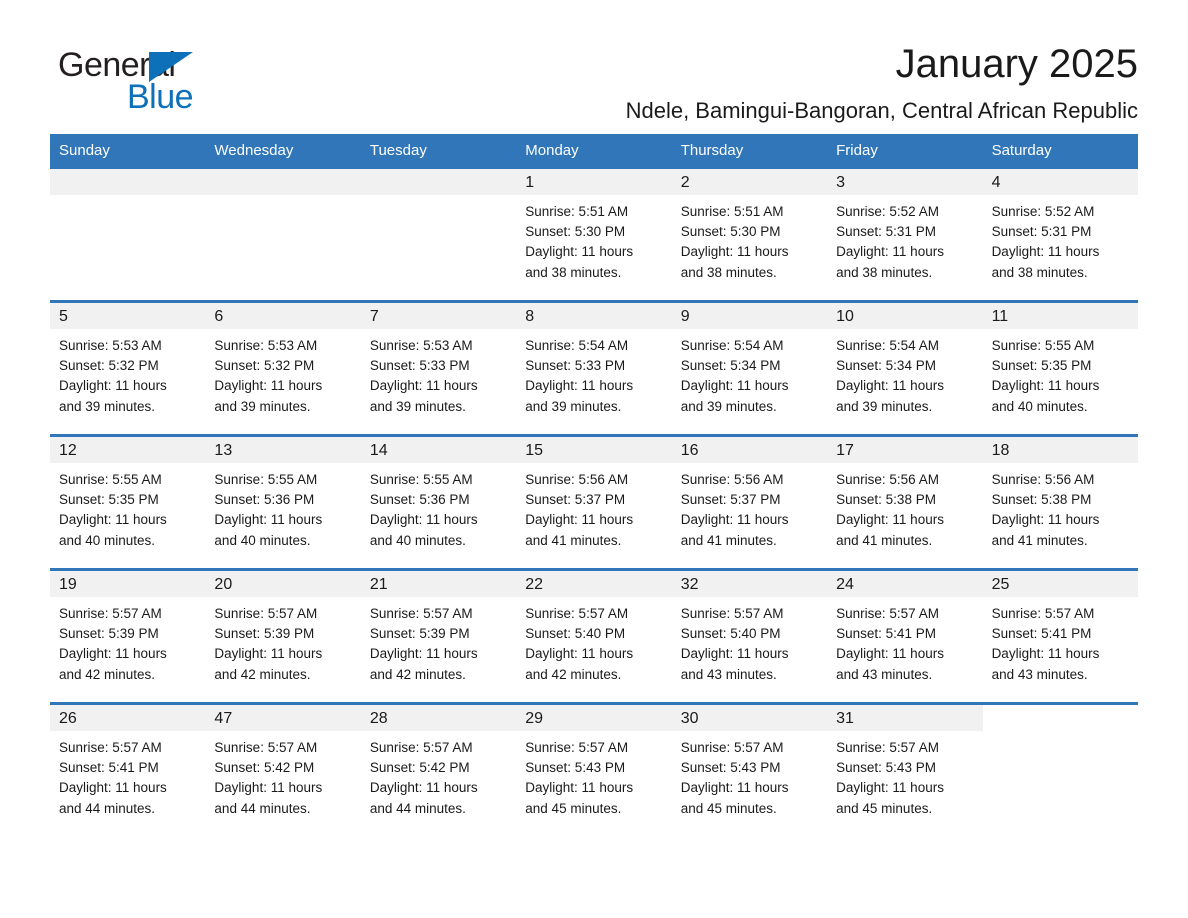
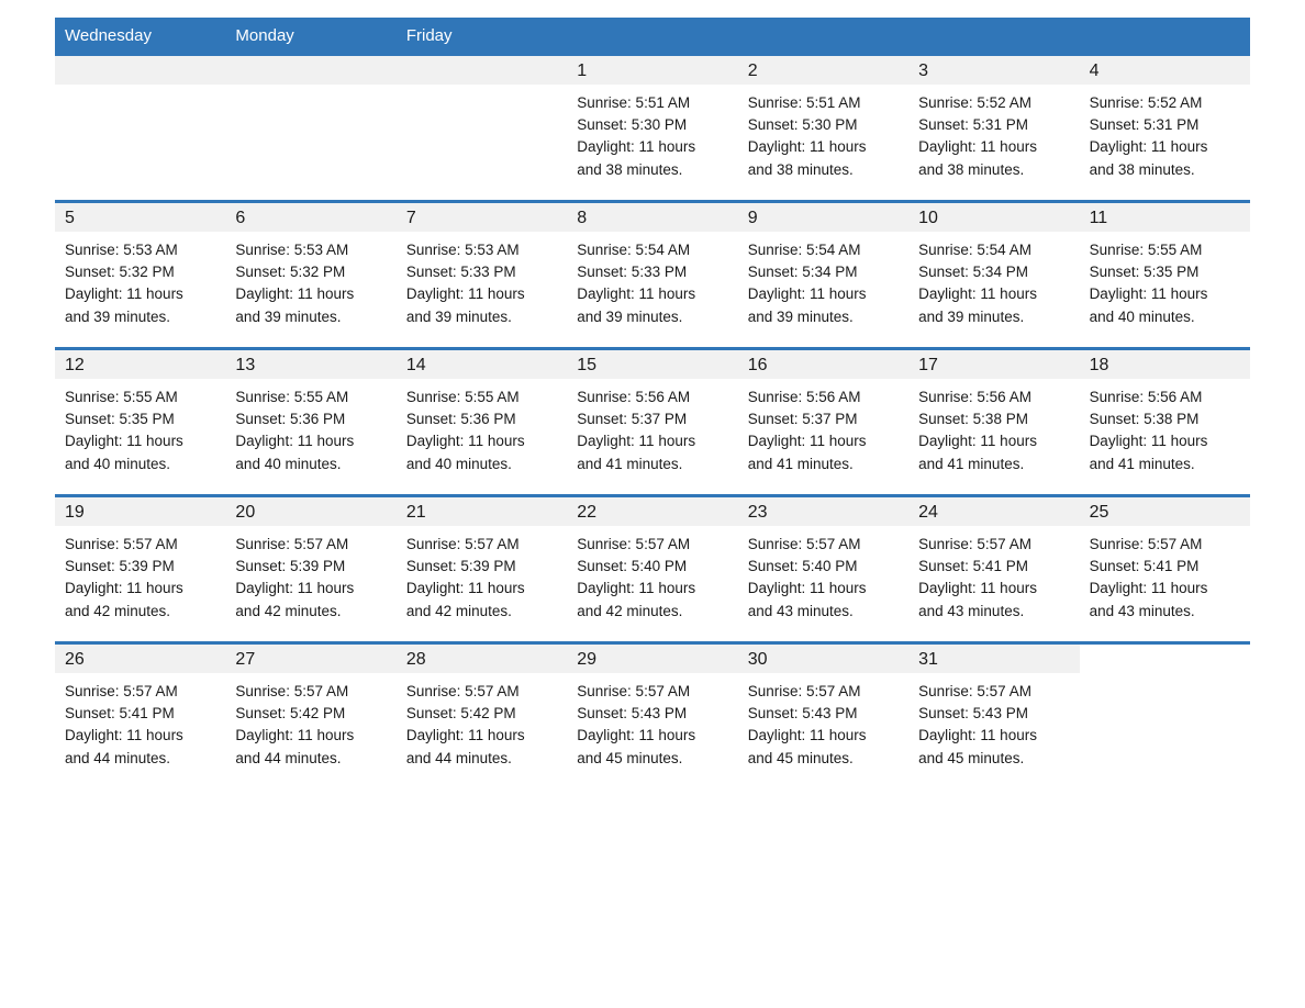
- General
- Blue
- January 2025
- Ndele, Bamingui-Bangoran, Central African Republic
- Sunday
  Wednesday
- Tuesday
  Monday
- Thursday
  Friday
- Saturday
  1
  Sunrise: 5:51 AM
  Sunset: 5:30 PM
  Daylight: 11 hours and 38 minutes.
  2
  Sunrise: 5:51 AM
  Sunset: 5:30 PM
  Daylight: 11 hours and 38 minutes.
  3
  Sunrise: 5:52 AM
  Sunset: 5:31 PM
  Daylight: 11 hours and 38 minutes.
  4
  Sunrise: 5:52 AM
  Sunset: 5:31 PM
  Daylight: 11 hours and 38 minutes.
  5
  Sunrise: 5:53 AM
  Sunset: 5:32 PM
  Daylight: 11 hours and 39 minutes.
  6
  Sunrise: 5:53 AM
  Sunset: 5:32 PM
  Daylight: 11 hours and 39 minutes.
  7
  Sunrise: 5:53 AM
  Sunset: 5:33 PM
  Daylight: 11 hours and 39 minutes.
  8
  Sunrise: 5:54 AM
  Sunset: 5:33 PM
  Daylight: 11 hours and 39 minutes.
  9
  Sunrise: 5:54 AM
  Sunset: 5:34 PM
  Daylight: 11 hours and 39 minutes.
  10
  Sunrise: 5:54 AM
  Sunset: 5:34 PM
  Daylight: 11 hours and 39 minutes.
  11
  Sunrise: 5:55 AM
  Sunset: 5:35 PM
  Daylight: 11 hours and 40 minutes.
  12
  Sunrise: 5:55 AM
  Sunset: 5:35 PM
  Daylight: 11 hours and 40 minutes.
  13
  Sunrise: 5:55 AM
  Sunset: 5:36 PM
  Daylight: 11 hours and 40 minutes.
  14
  Sunrise: 5:55 AM
  Sunset: 5:36 PM
  Daylight: 11 hours and 40 minutes.
  15
  Sunrise: 5:56 AM
  Sunset: 5:37 PM
  Daylight: 11 hours and 41 minutes.
  16
  Sunrise: 5:56 AM
  Sunset: 5:37 PM
  Daylight: 11 hours and 41 minutes.
  17
  Sunrise: 5:56 AM
  Sunset: 5:38 PM
  Daylight: 11 hours and 41 minutes.
  18
  Sunrise: 5:56 AM
  Sunset: 5:38 PM
  Daylight: 11 hours and 41 minutes.
  19
  Sunrise: 5:57 AM
  Sunset: 5:39 PM
  Daylight: 11 hours and 42 minutes.
  20
  Sunrise: 5:57 AM
  Sunset: 5:39 PM
  Daylight: 11 hours and 42 minutes.
  21
  Sunrise: 5:57 AM
  Sunset: 5:39 PM
  Daylight: 11 hours and 42 minutes.
  22
  Sunrise: 5:57 AM
  Sunset: 5:40 PM
  Daylight: 11 hours and 42 minutes.
- 32
+ 23
  Sunrise: 5:57 AM
  Sunset: 5:40 PM
  Daylight: 11 hours and 43 minutes.
  24
  Sunrise: 5:57 AM
  Sunset: 5:41 PM
  Daylight: 11 hours and 43 minutes.
  25
  Sunrise: 5:57 AM
  Sunset: 5:41 PM
  Daylight: 11 hours and 43 minutes.
  26
  Sunrise: 5:57 AM
  Sunset: 5:41 PM
  Daylight: 11 hours and 44 minutes.
- 47
+ 27
  Sunrise: 5:57 AM
  Sunset: 5:42 PM
  Daylight: 11 hours and 44 minutes.
  28
  Sunrise: 5:57 AM
  Sunset: 5:42 PM
  Daylight: 11 hours and 44 minutes.
  29
  Sunrise: 5:57 AM
  Sunset: 5:43 PM
  Daylight: 11 hours and 45 minutes.
  30
  Sunrise: 5:57 AM
  Sunset: 5:43 PM
  Daylight: 11 hours and 45 minutes.
  31
  Sunrise: 5:57 AM
  Sunset: 5:43 PM
  Daylight: 11 hours and 45 minutes.
